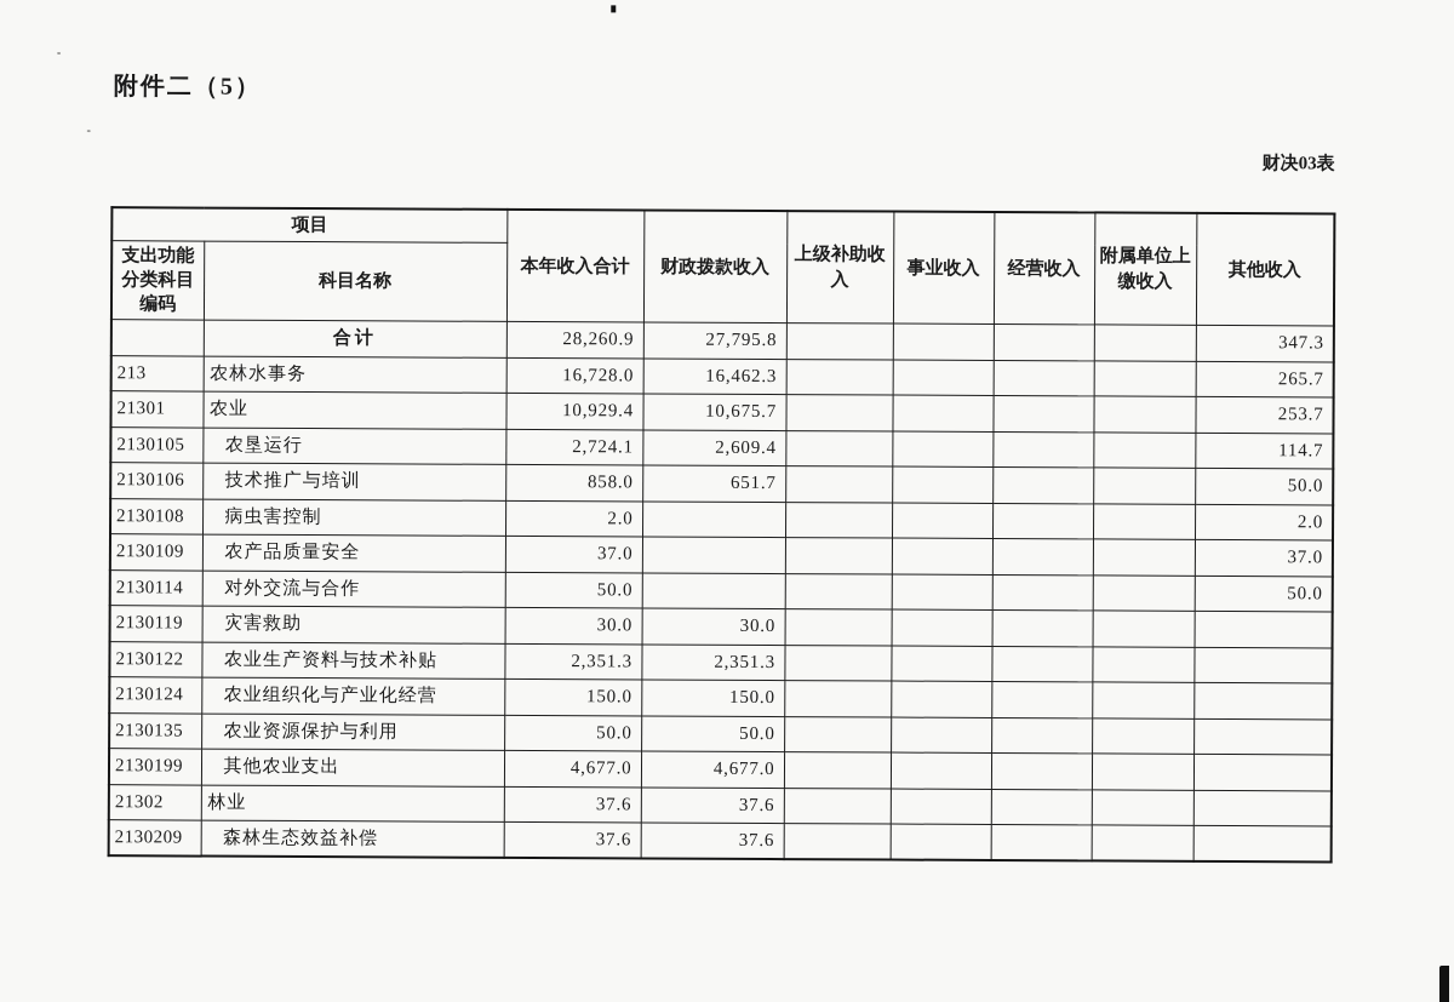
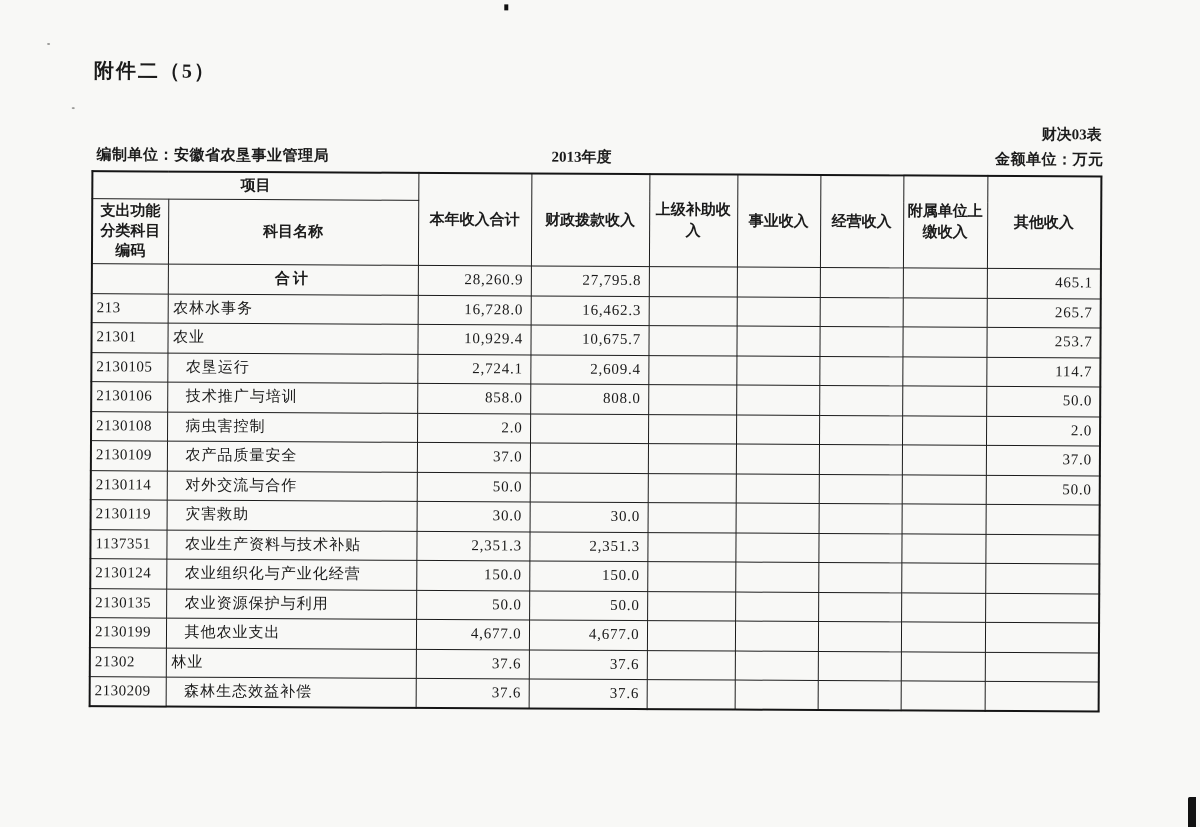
  附件二（5）
  财决03表
+ 编制单位：安徽省农垦事业管理局
+ 2013年度
+ 金额单位：万元
  项目	本年收入合计	财政拨款收入	上级补助收入	事业收入	经营收入	附属单位上缴收入	其他收入
  支出功能分类科目编码	科目名称
- 	合计	28,260.9	27,795.8					347.3
+ 	合计	28,260.9	27,795.8					465.1
  213	农林水事务	16,728.0	16,462.3					265.7
  21301	农业	10,929.4	10,675.7					253.7
  2130105	农垦运行	2,724.1	2,609.4					114.7
- 2130106	技术推广与培训	858.0	651.7					50.0
+ 2130106	技术推广与培训	858.0	808.0					50.0
  2130108	病虫害控制	2.0						2.0
  2130109	农产品质量安全	37.0						37.0
  2130114	对外交流与合作	50.0						50.0
  2130119	灾害救助	30.0	30.0
- 2130122	农业生产资料与技术补贴	2,351.3	2,351.3
+ 1137351	农业生产资料与技术补贴	2,351.3	2,351.3
  2130124	农业组织化与产业化经营	150.0	150.0
  2130135	农业资源保护与利用	50.0	50.0
  2130199	其他农业支出	4,677.0	4,677.0
  21302	林业	37.6	37.6
  2130209	森林生态效益补偿	37.6	37.6
